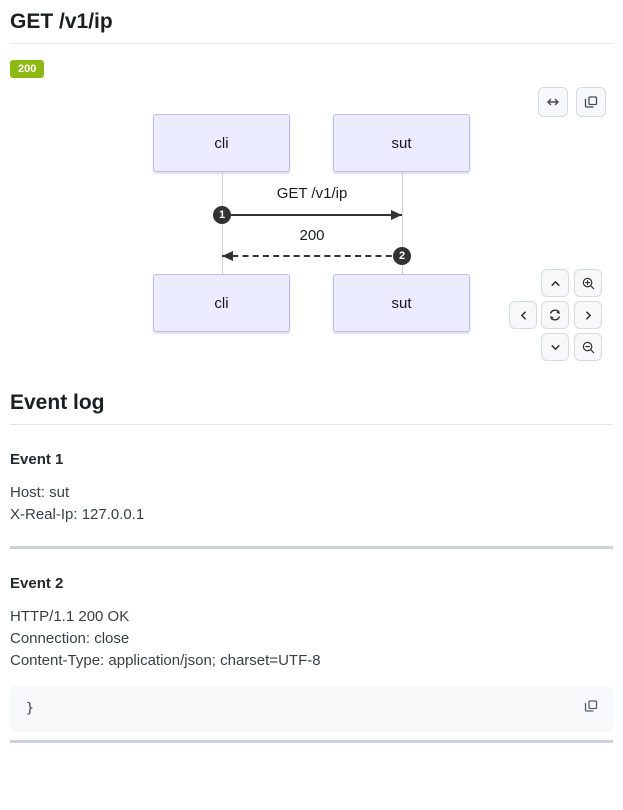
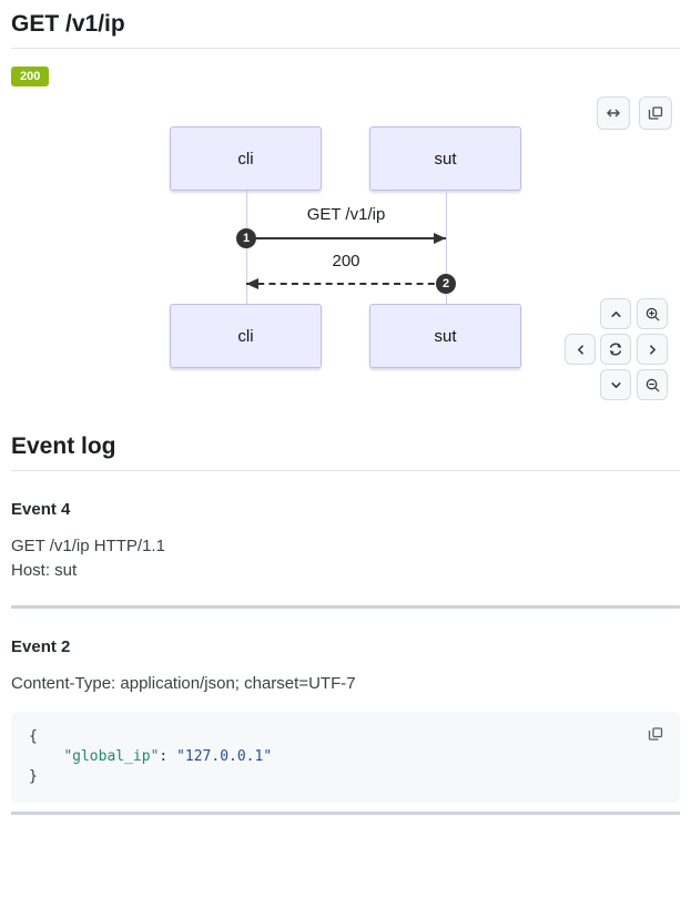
  GET /v1/ip
  200
  cli
  sut
  cli
  sut
  GET /v1/ip
  1
  200
  2
  Event log
- Event 1
+ Event 4
+ GET /v1/ip HTTP/1.1
  Host: sut
- X-Real-Ip: 127.0.0.1
  Event 2
- HTTP/1.1 200 OK
- Connection: close
- Content-Type: application/json; charset=UTF-8
+ Content-Type: application/json; charset=UTF-7
+ {
+ "global_ip": "127.0.0.1"
  }
